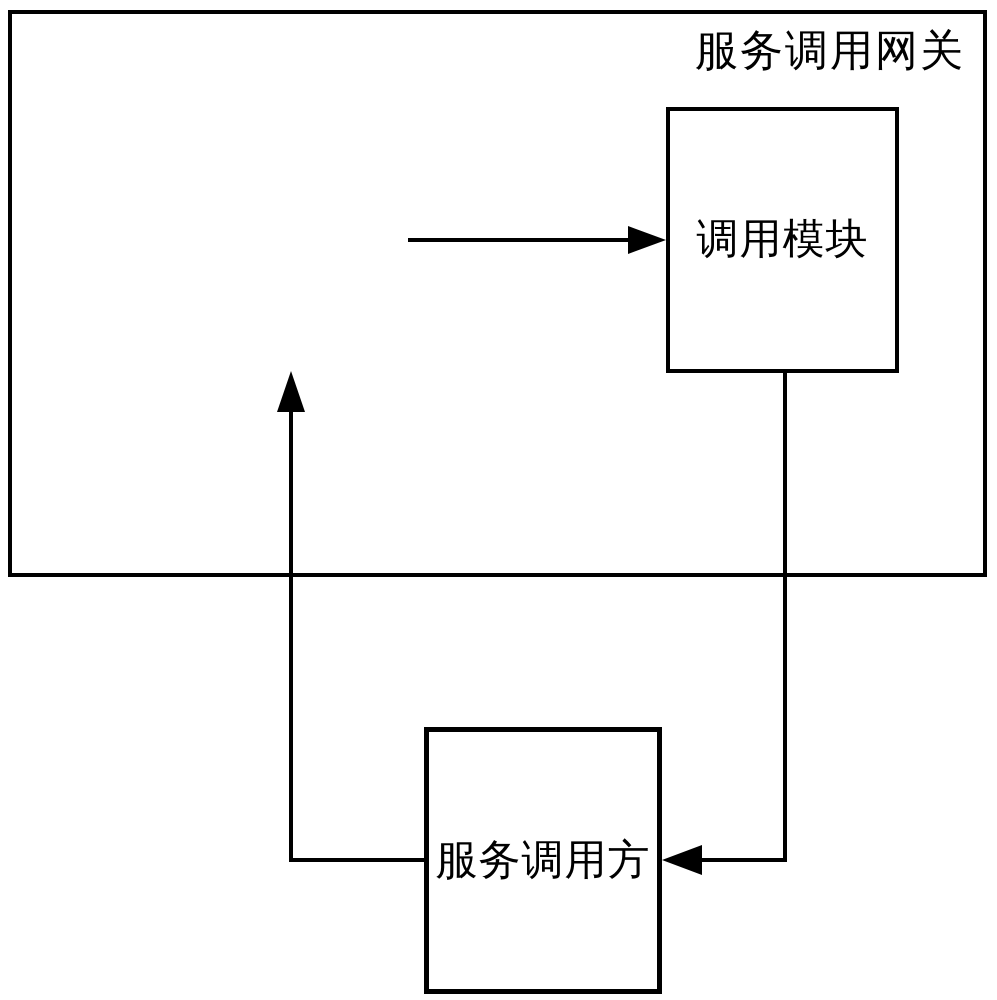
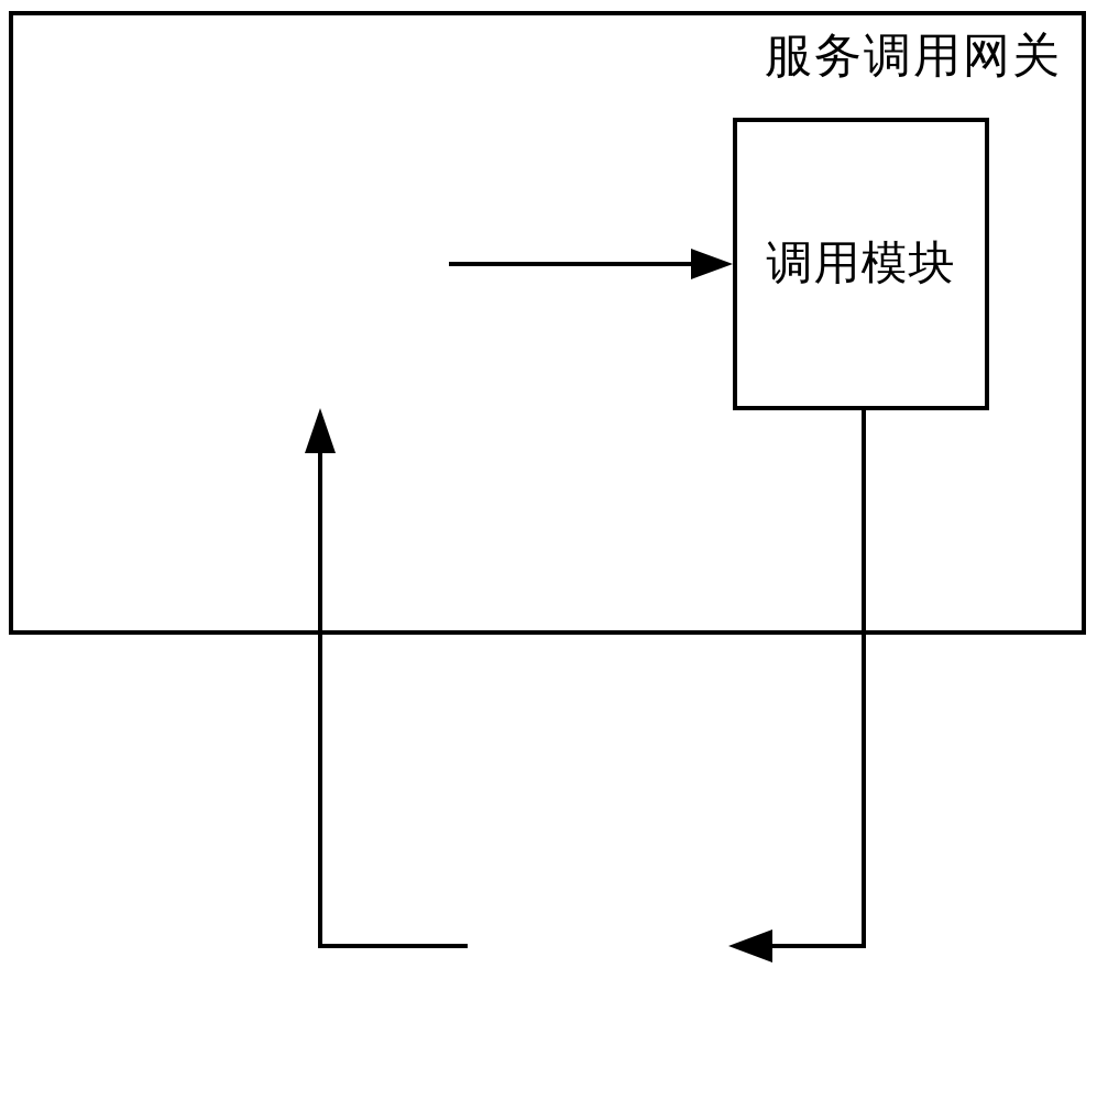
  服务调用网关
  调用模块
- 服务调用方
